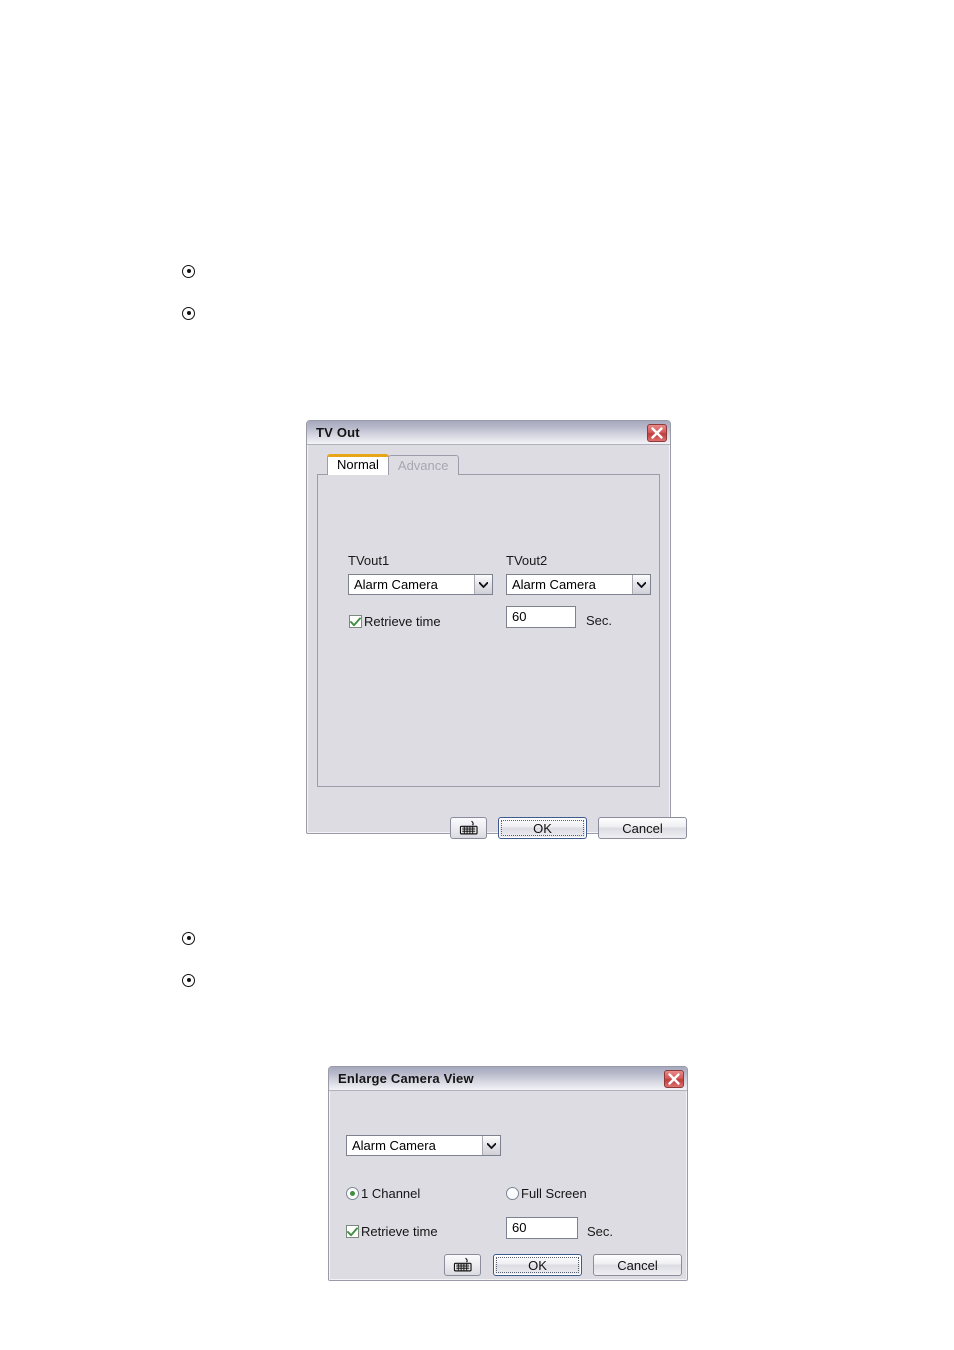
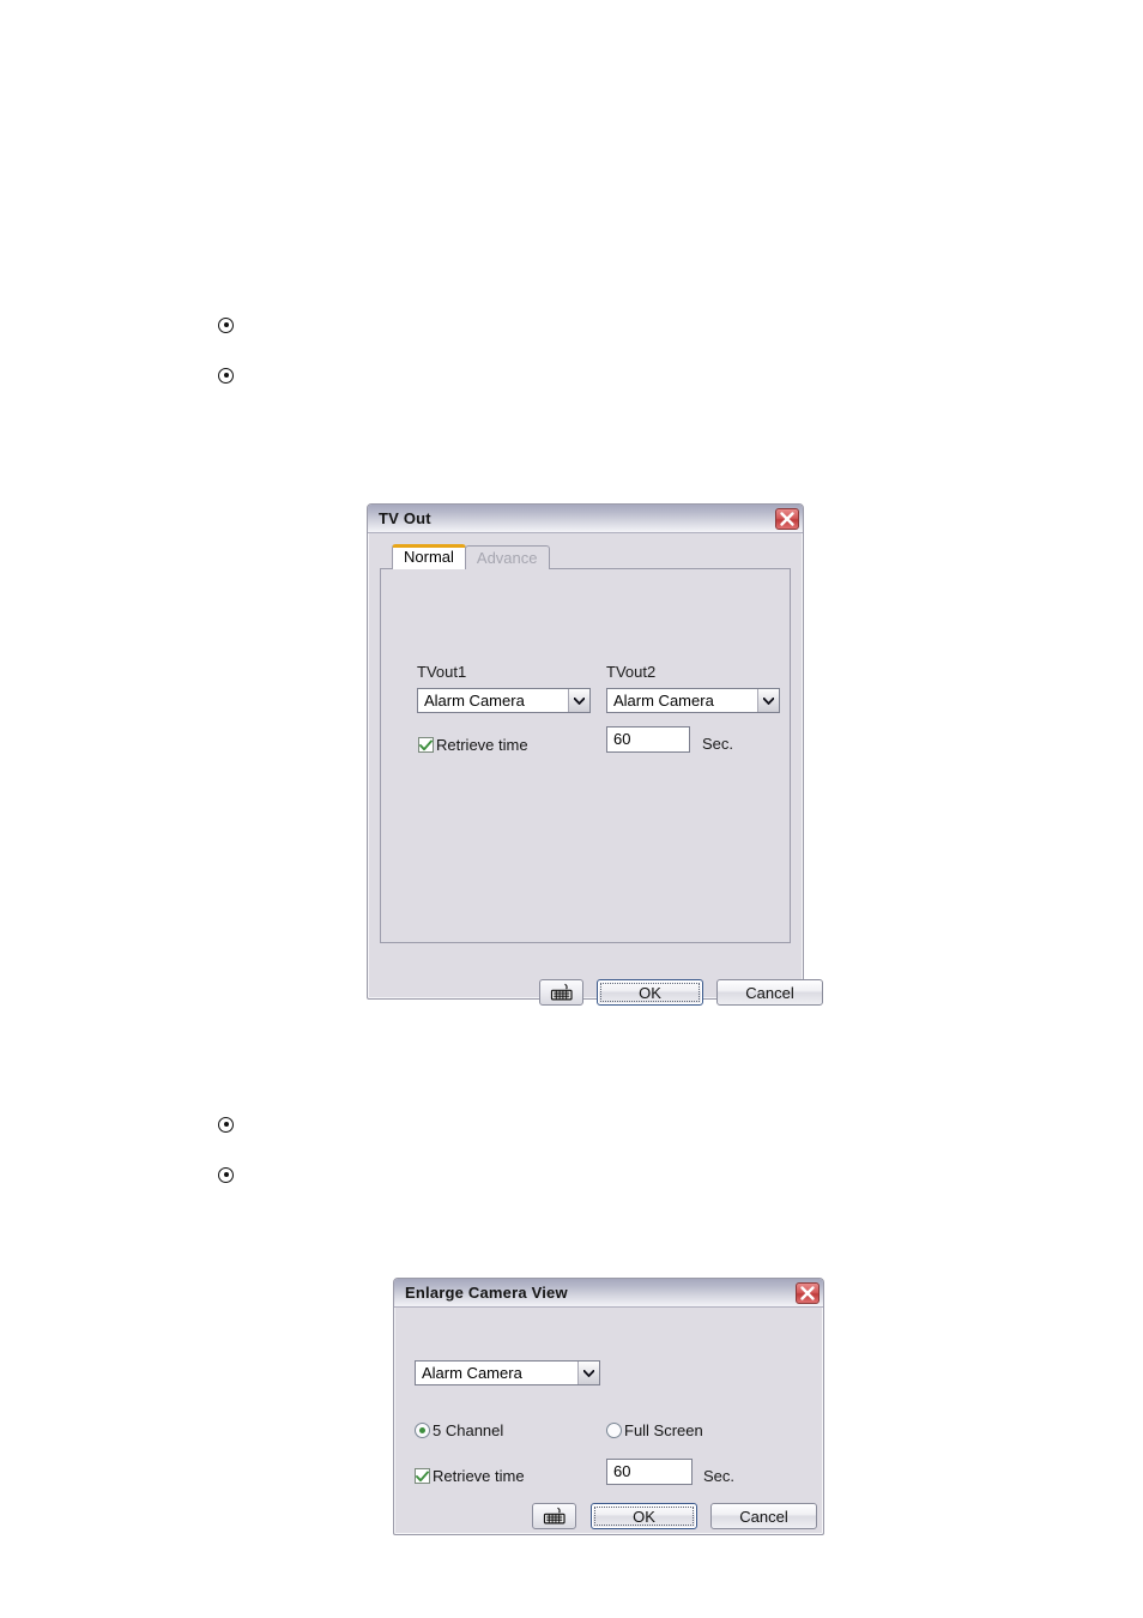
  TV Out
  Normal
  Advance
  TVout1
  Alarm Camera
  TVout2
  Alarm Camera
  Retrieve time
  60
  Sec.
  OK
  Cancel
  Enlarge Camera View
  Alarm Camera
- 1 Channel
+ 5 Channel
  Full Screen
  Retrieve time
  60
  Sec.
  OK
  Cancel
